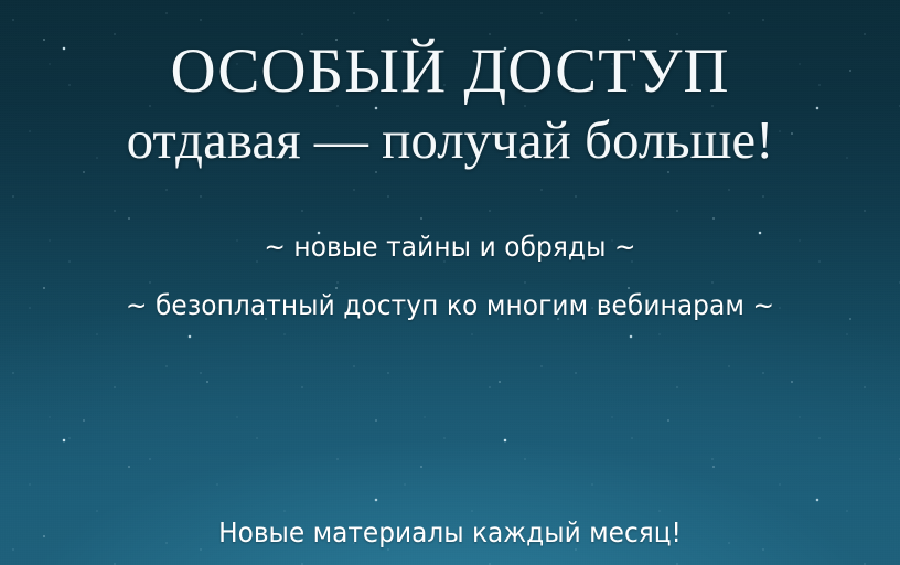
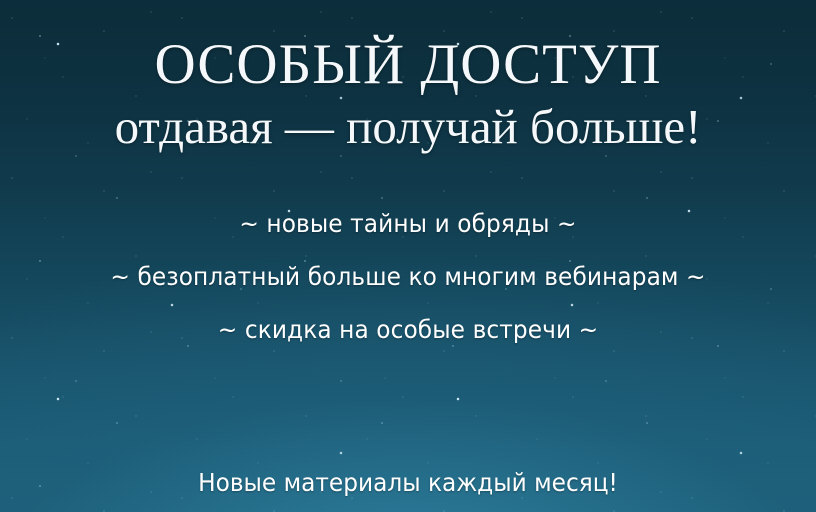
  ОСОБЫЙ ДОСТУП
  отдавая — получай больше!
  ~ новые тайны и обряды ~
- ~ безоплатный доступ ко многим вебинарам ~
+ ~ безоплатный больше ко многим вебинарам ~
+ ~ скидка на особые встречи ~
  Новые материалы каждый месяц!
